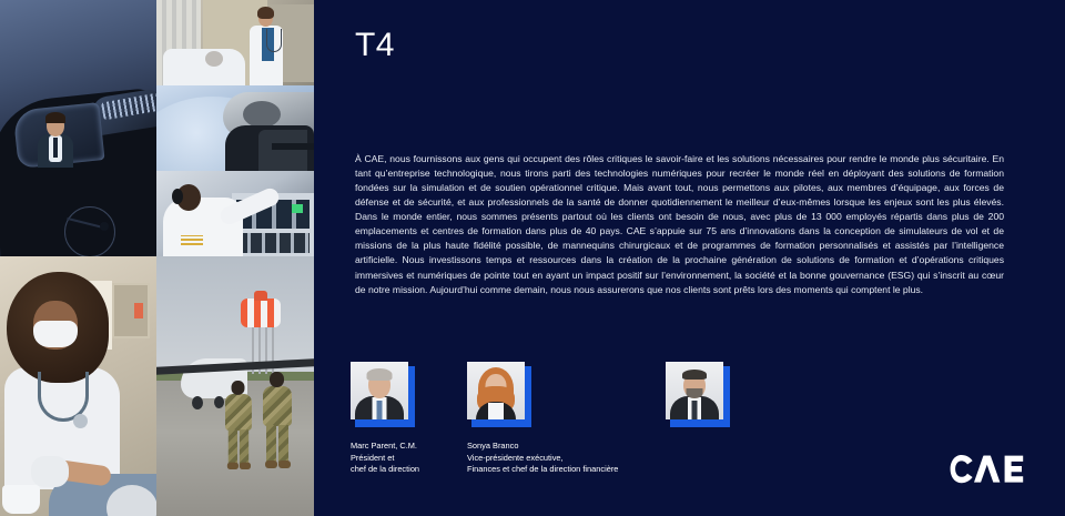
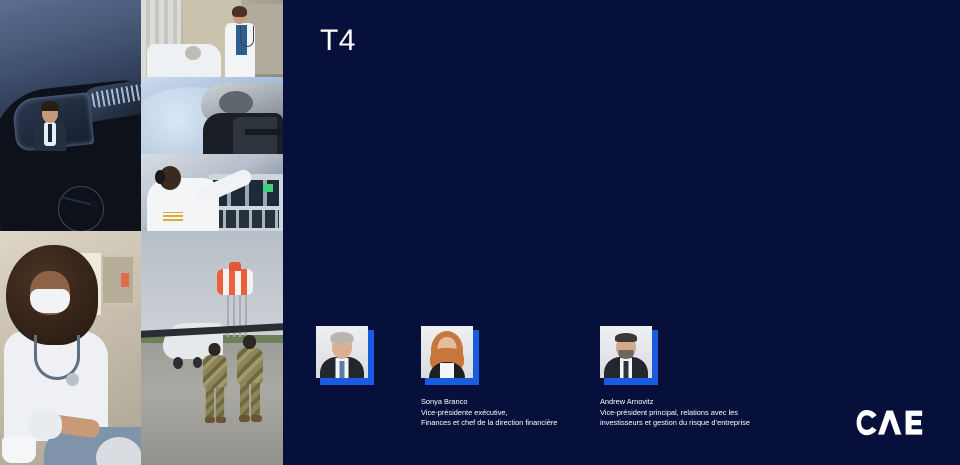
  T4
- À CAE, nous fournissons aux gens qui occupent des rôles critiques le savoir-faire et les solutions nécessaires pour rendre le monde plus sécuritaire. En tant qu’entreprise technologique, nous tirons parti des technologies numériques pour recréer le monde réel en déployant des solutions de formation fondées sur la simulation et de soutien opérationnel critique. Mais avant tout, nous permettons aux pilotes, aux membres d’équipage, aux forces de défense et de sécurité, et aux professionnels de la santé de donner quotidiennement le meilleur d’eux-mêmes lorsque les enjeux sont les plus élevés. Dans le monde entier, nous sommes présents partout où les clients ont besoin de nous, avec plus de 13 000 employés répartis dans plus de 200 emplacements et centres de formation dans plus de 40 pays. CAE s’appuie sur 75 ans d’innovations dans la conception de simulateurs de vol et de missions de la plus haute fidélité possible, de mannequins chirurgicaux et de programmes de formation personnalisés et assistés par l’intelligence artificielle. Nous investissons temps et ressources dans la création de la prochaine génération de solutions de formation et d’opérations critiques immersives et numériques de pointe tout en ayant un impact positif sur l’environnement, la société et la bonne gouvernance (ESG) qui s’inscrit au cœur de notre mission. Aujourd’hui comme demain, nous nous assurerons que nos clients sont prêts lors des moments qui comptent le plus.
- Marc Parent, C.M.
- Président et
- chef de la direction
  Sonya Branco
  Vice-présidente exécutive,
  Finances et chef de la direction financière
+ Andrew Arnovitz
+ Vice-président principal, relations avec les
+ investisseurs et gestion du risque d’entreprise
